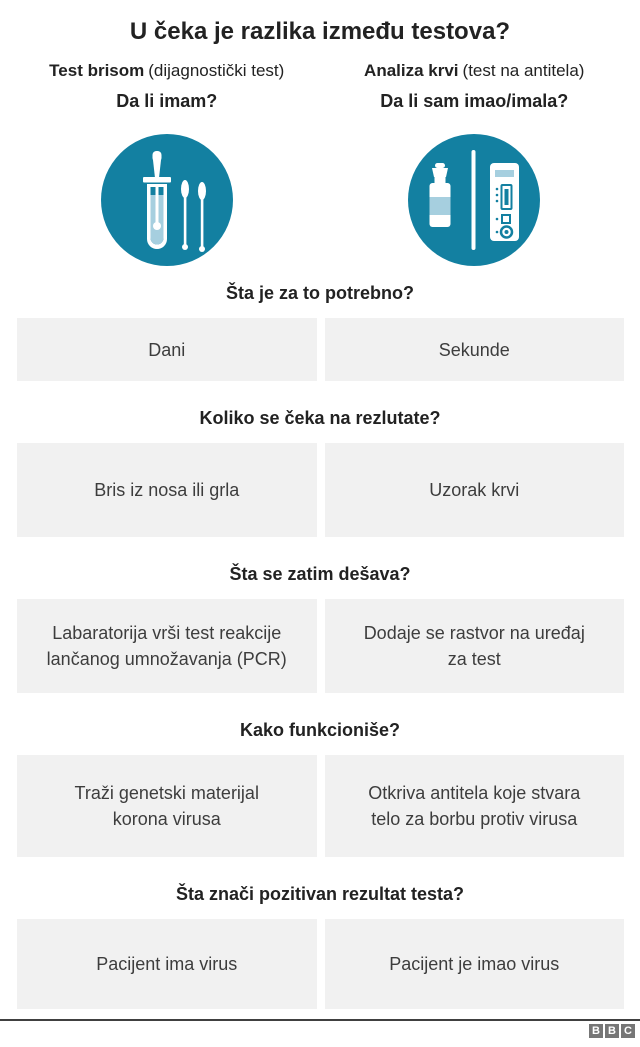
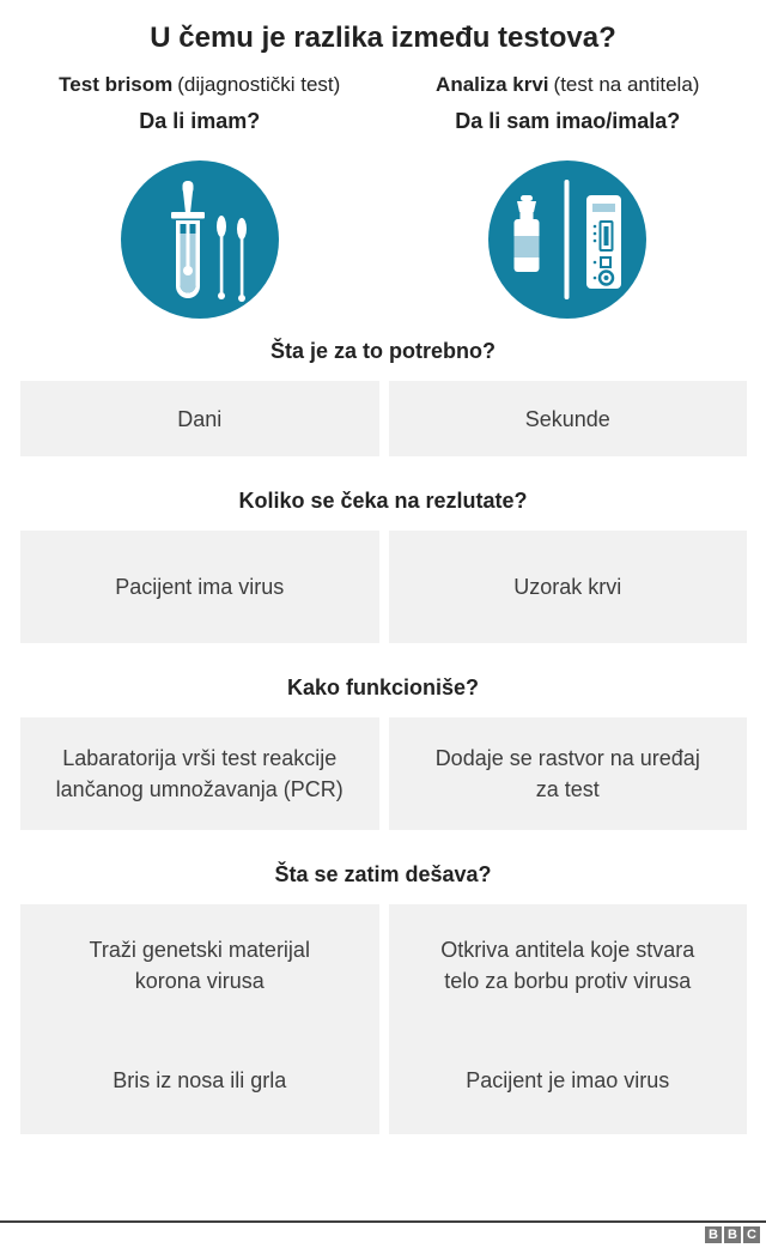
- U čeka je razlika između testova?
+ U čemu je razlika između testova?
  Test brisom (dijagnostički test)
  Analiza krvi (test na antitela)
  Da li imam?
  Da li sam imao/imala?
  Šta je za to potrebno?
  Dani
  Sekunde
  Koliko se čeka na rezlutate?
- Bris iz nosa ili grla
+ Pacijent ima virus
  Uzorak krvi
- Šta se zatim dešava?
+ Kako funkcioniše?
  Labaratorija vrši test reakcije
  lančanog umnožavanja (PCR)
  Dodaje se rastvor na uređaj
  za test
- Kako funkcioniše?
+ Šta se zatim dešava?
  Traži genetski materijal
  korona virusa
  Otkriva antitela koje stvara
  telo za borbu protiv virusa
- Šta znači pozitivan rezultat testa?
- Pacijent ima virus
+ Bris iz nosa ili grla
  Pacijent je imao virus
  B
  B
  C
